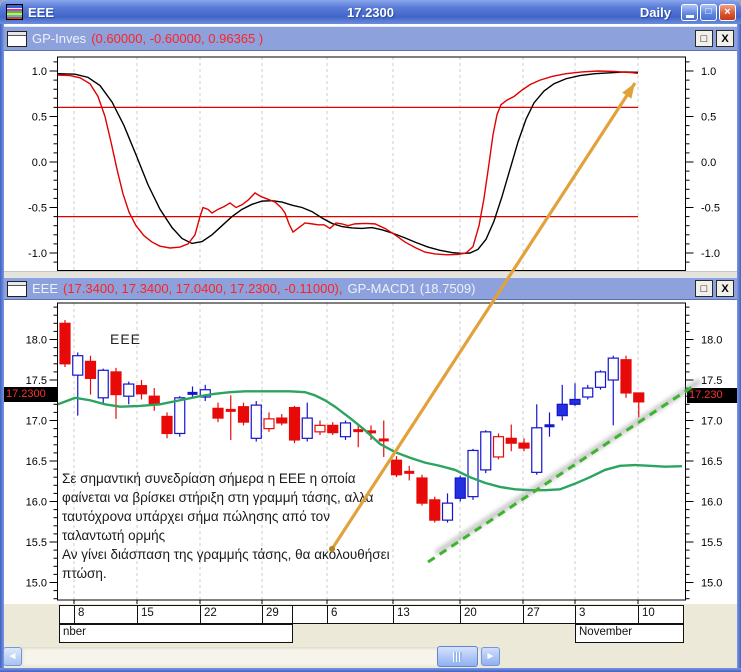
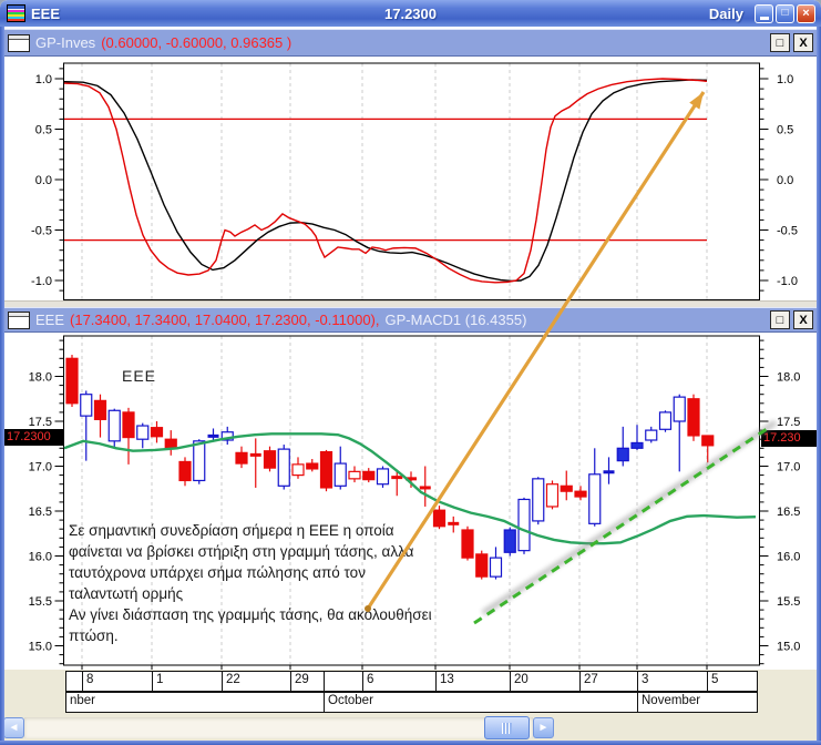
  EEE
  17.2300
  Daily
  □
  ×
  GP-Inves
  (0.60000, -0.60000, 0.96365 )
  □
  X
  1.0
  1.0
  0.5
  0.5
  0.0
  0.0
  -0.5
  -0.5
  -1.0
  -1.0
  EEE
  (17.3400, 17.3400, 17.0400, 17.2300, -0.11000),
- GP-MACD1 (18.7509)
+ GP-MACD1 (16.4355)
  □
  X
  18.0
  18.0
  17.5
  17.5
  17.0
  17.0
  16.5
  16.5
  16.0
  16.0
  15.5
  15.5
  15.0
  15.0
  EEE
  Σε σημαντική συνεδρίαση σήμερα η ΕΕΕ η οποία
  φαίνεται να βρίσκει στήριξη στη γραμμή τάσης, αλλά
  ταυτόχρονα υπάρχει σήμα πώλησης από τον
  ταλαντωτή ορμής
  Αν γίνει διάσπαση της γραμμής τάσης, θα ακολουθήσει
  πτώση.
  17.2300
  17.230
  8
- 15
+ 1
  22
  29
  6
  13
  20
  27
  3
- 10
+ 5
  nber
+ October
  November
  ◄
  ►
